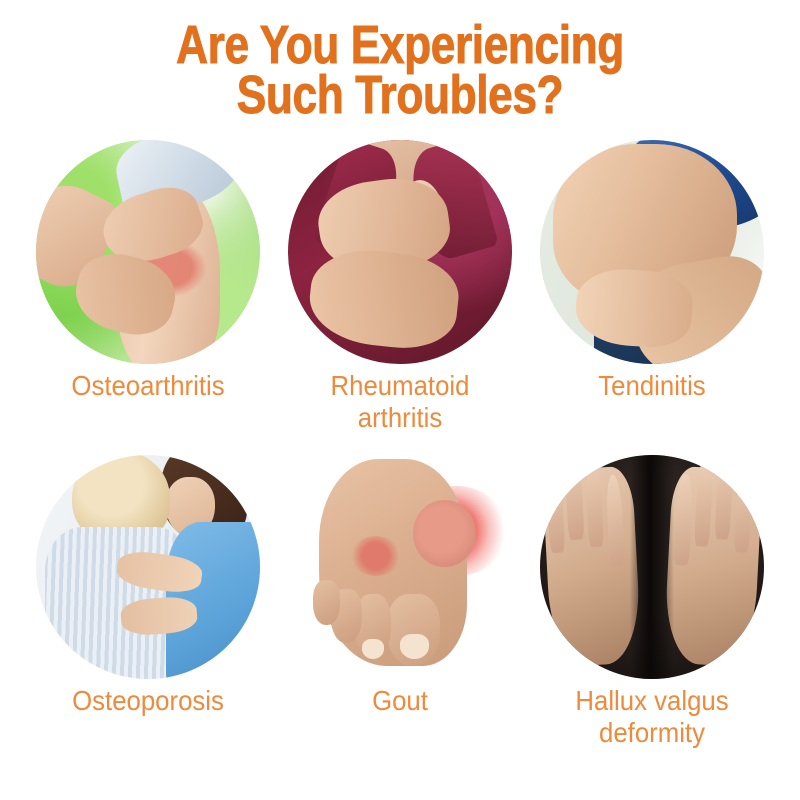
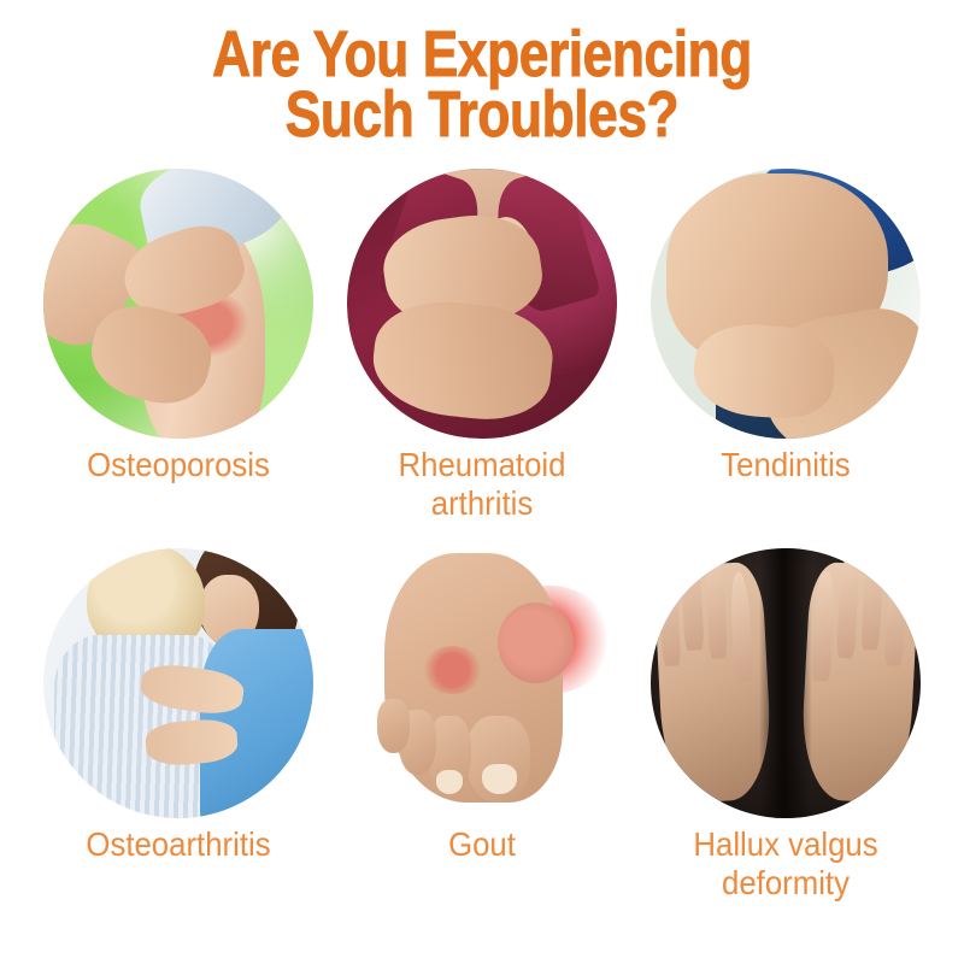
  Are You Experiencing
  Such Troubles?
- Osteoarthritis
+ Osteoporosis
  Rheumatoid
  arthritis
  Tendinitis
- Osteoporosis
+ Osteoarthritis
  Gout
  Hallux valgus
  deformity
